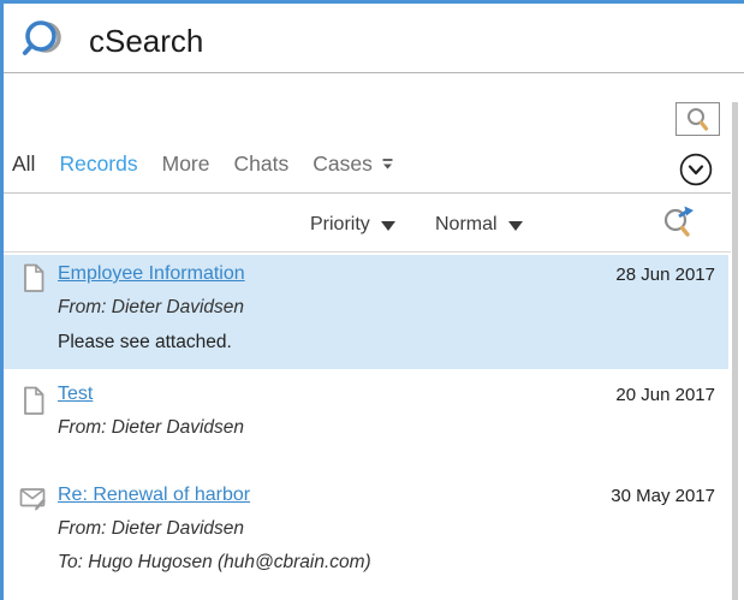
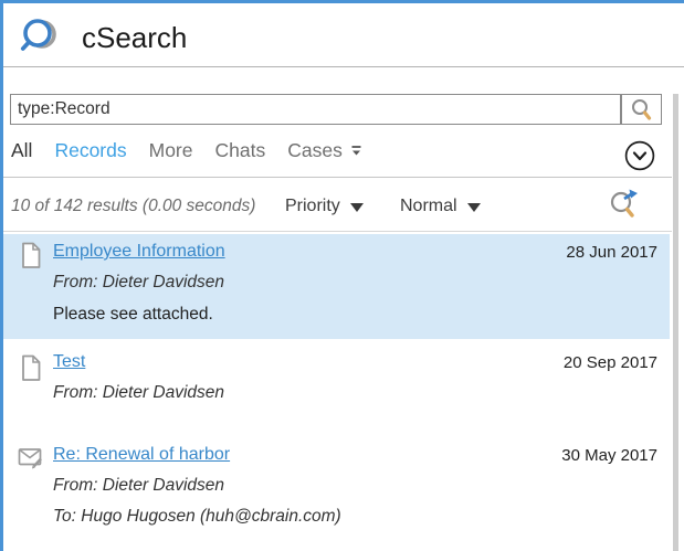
  cSearch
+ type:Record
  All
  Records
  More
  Chats
  Cases
+ 10 of 142 results (0.00 seconds)
  Priority
  Normal
  Employee Information
  28 Jun 2017
  From: Dieter Davidsen
  Please see attached.
  Test
- 20 Jun 2017
+ 20 Sep 2017
  From: Dieter Davidsen
  Re: Renewal of harbor
  30 May 2017
  From: Dieter Davidsen
  To: Hugo Hugosen (huh@cbrain.com)
